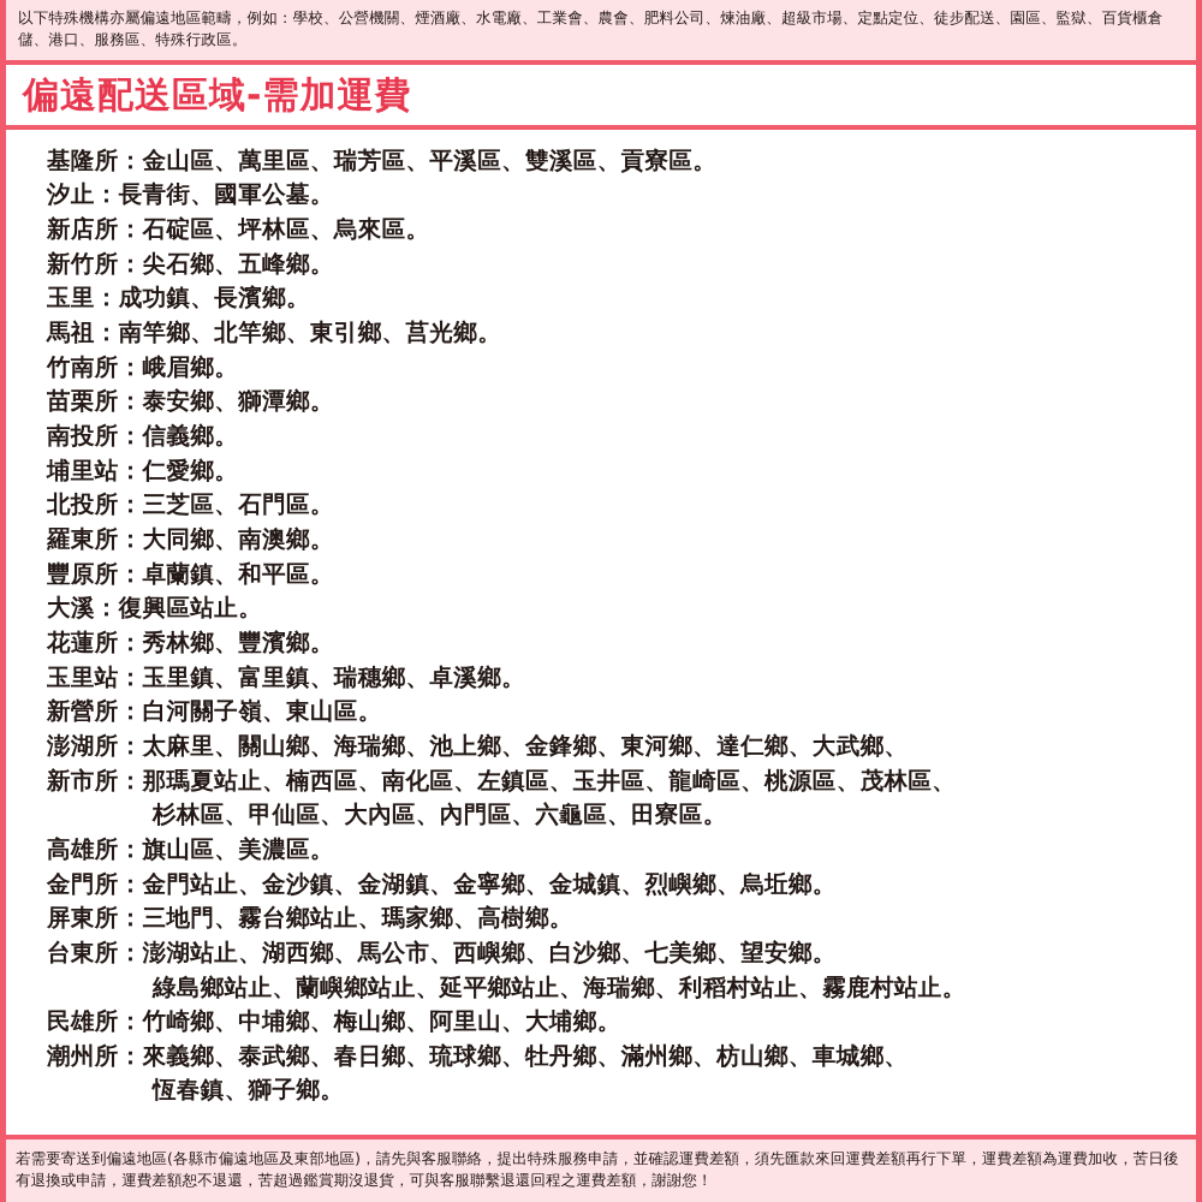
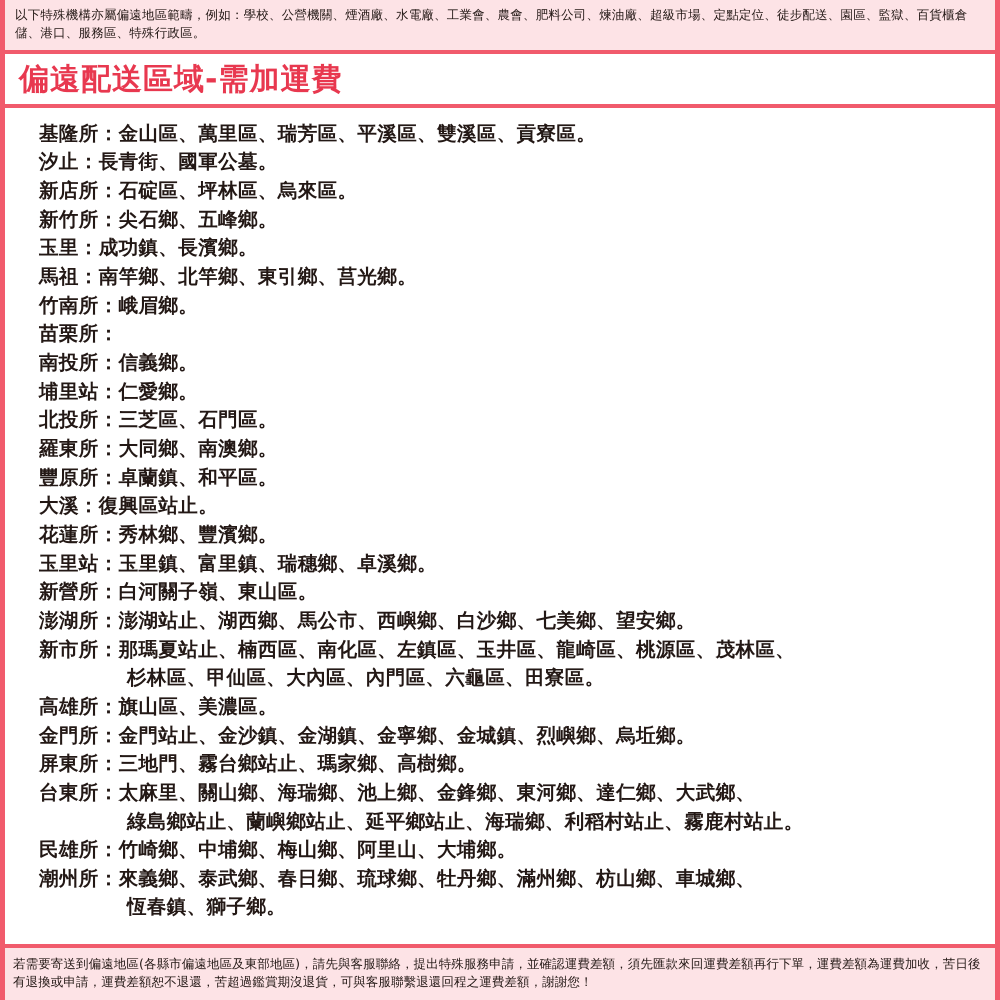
  以下特殊機構亦屬偏遠地區範疇，例如：學校、公營機關、煙酒廠、水電廠、工業會、農會、肥料公司、煉油廠、超級市場、定點定位、徒步配送、園區、監獄、百貨櫃倉儲、港口、服務區、特殊行政區。
  偏遠配送區域-需加運費
  基隆所：
  金山區、萬里區、瑞芳區、平溪區、雙溪區、貢寮區。
  汐止：
  長青街、國軍公墓。
  新店所：
  石碇區、坪林區、烏來區。
  新竹所：
  尖石鄉、五峰鄉。
  玉里：
  成功鎮、長濱鄉。
  馬祖：
  南竿鄉、北竿鄉、東引鄉、莒光鄉。
  竹南所：
  峨眉鄉。
  苗栗所：
- 泰安鄉、獅潭鄉。
  南投所：
  信義鄉。
  埔里站：
  仁愛鄉。
  北投所：
  三芝區、石門區。
  羅東所：
  大同鄉、南澳鄉。
  豐原所：
  卓蘭鎮、和平區。
  大溪：
  復興區站止。
  花蓮所：
  秀林鄉、豐濱鄉。
  玉里站：
  玉里鎮、富里鎮、瑞穗鄉、卓溪鄉。
  新營所：
  白河關子嶺、東山區。
  澎湖所：
- 太麻里、關山鄉、海瑞鄉、池上鄉、金鋒鄉、東河鄉、達仁鄉、大武鄉、
+ 澎湖站止、湖西鄉、馬公市、西嶼鄉、白沙鄉、七美鄉、望安鄉。
  新市所：
  那瑪夏站止、楠西區、南化區、左鎮區、玉井區、龍崎區、桃源區、茂林區、
  杉林區、甲仙區、大內區、內門區、六龜區、田寮區。
  高雄所：
  旗山區、美濃區。
  金門所：
  金門站止、金沙鎮、金湖鎮、金寧鄉、金城鎮、烈嶼鄉、烏坵鄉。
  屏東所：
  三地門、霧台鄉站止、瑪家鄉、高樹鄉。
  台東所：
- 澎湖站止、湖西鄉、馬公市、西嶼鄉、白沙鄉、七美鄉、望安鄉。
+ 太麻里、關山鄉、海瑞鄉、池上鄉、金鋒鄉、東河鄉、達仁鄉、大武鄉、
  綠島鄉站止、蘭嶼鄉站止、延平鄉站止、海瑞鄉、利稻村站止、霧鹿村站止。
  民雄所：
  竹崎鄉、中埔鄉、梅山鄉、阿里山、大埔鄉。
  潮州所：
  來義鄉、泰武鄉、春日鄉、琉球鄉、牡丹鄉、滿州鄉、枋山鄉、車城鄉、
  恆春鎮、獅子鄉。
  若需要寄送到偏遠地區(各縣市偏遠地區及東部地區)，請先與客服聯絡，提出特殊服務申請，並確認運費差額，須先匯款來回運費差額再行下單，運費差額為運費加收，苦日後有退換或申請，運費差額恕不退還，苦超過鑑賞期沒退貨，可與客服聯繫退還回程之運費差額，謝謝您！
